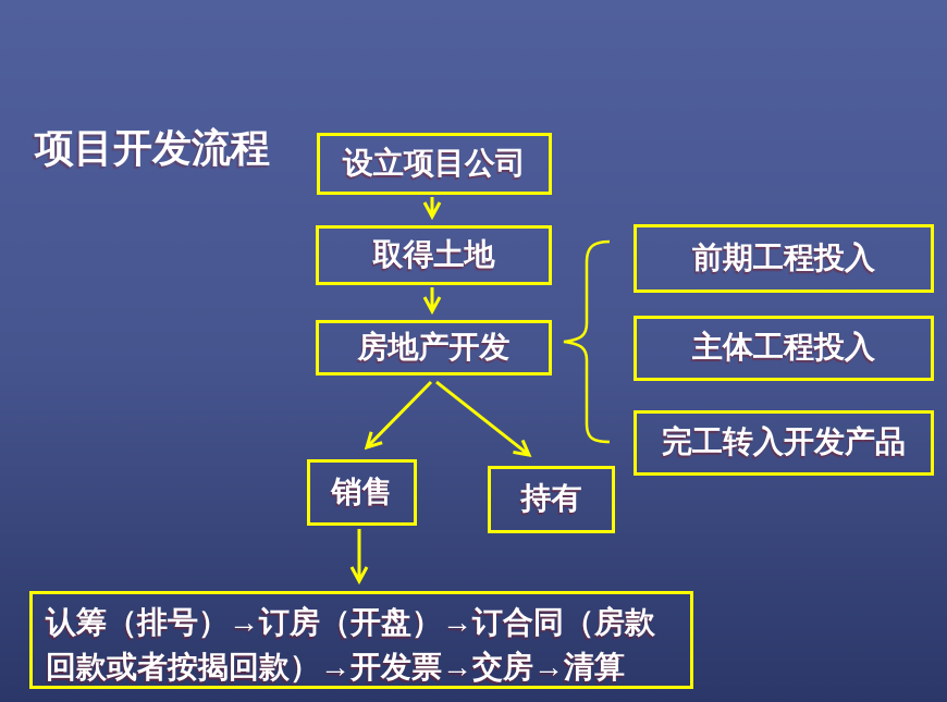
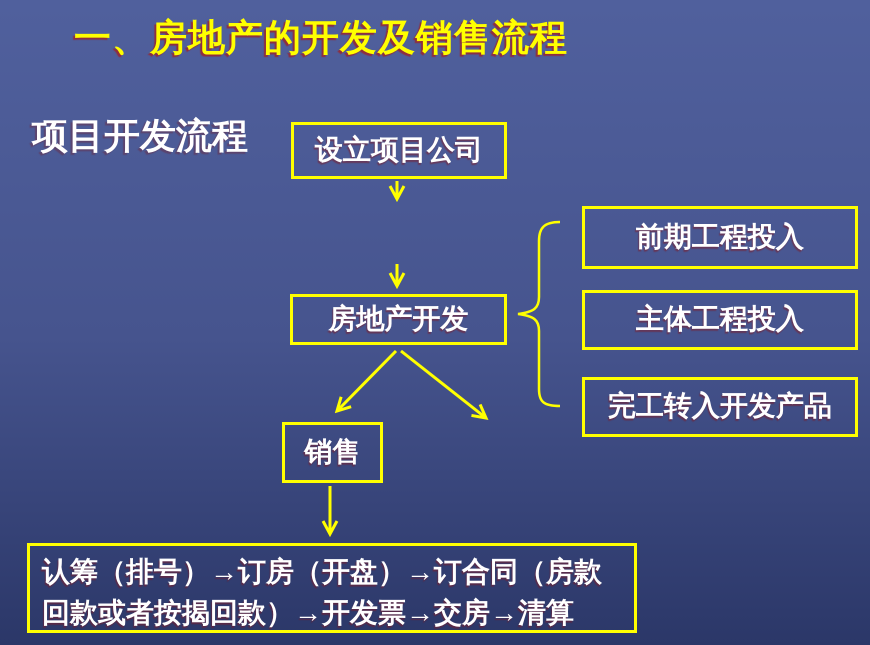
+ 一、房地产的开发及销售流程
  项目开发流程
  设立项目公司
- 取得土地
  房地产开发
  销售
- 持有
  前期工程投入
  主体工程投入
  完工转入开发产品
  认筹（排号）→订房（开盘）→订合同（房款
  回款或者按揭回款）→开发票→交房→清算
